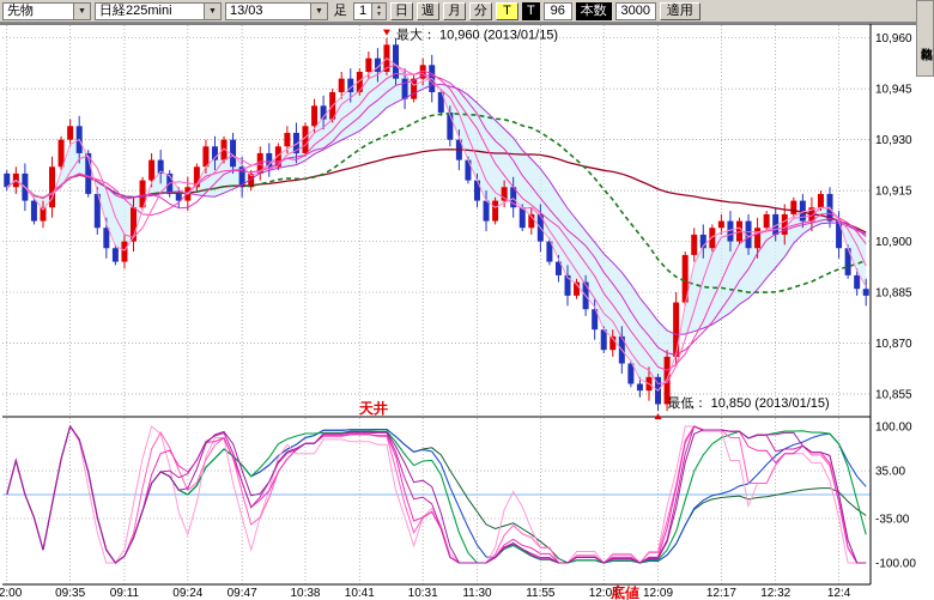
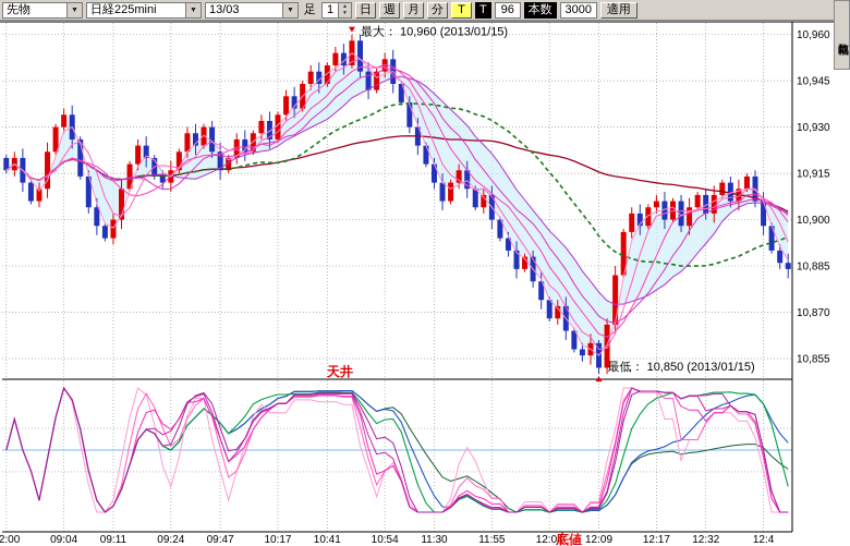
  先物
  日経225mini
  13/03
  足
  1
  日
  週
  月
  分
  T
  T
  96
  本数
  3000
  適用
  10,960
  10,945
  10,930
  10,915
  10,900
  10,885
  10,870
  10,855
- 100.00
- 35.00
- -35.00
- -100.00
  2:00
- 09:35
+ 09:04
  09:11
  09:24
  09:47
- 10:38
+ 10:17
  10:41
- 10:31
+ 10:54
  11:30
  11:55
  12:04
  12:09
  12:17
  12:32
  12:4
  最大： 10,960 (2013/01/15)
  最低： 10,850 (2013/01/15)
  天井
  底値
